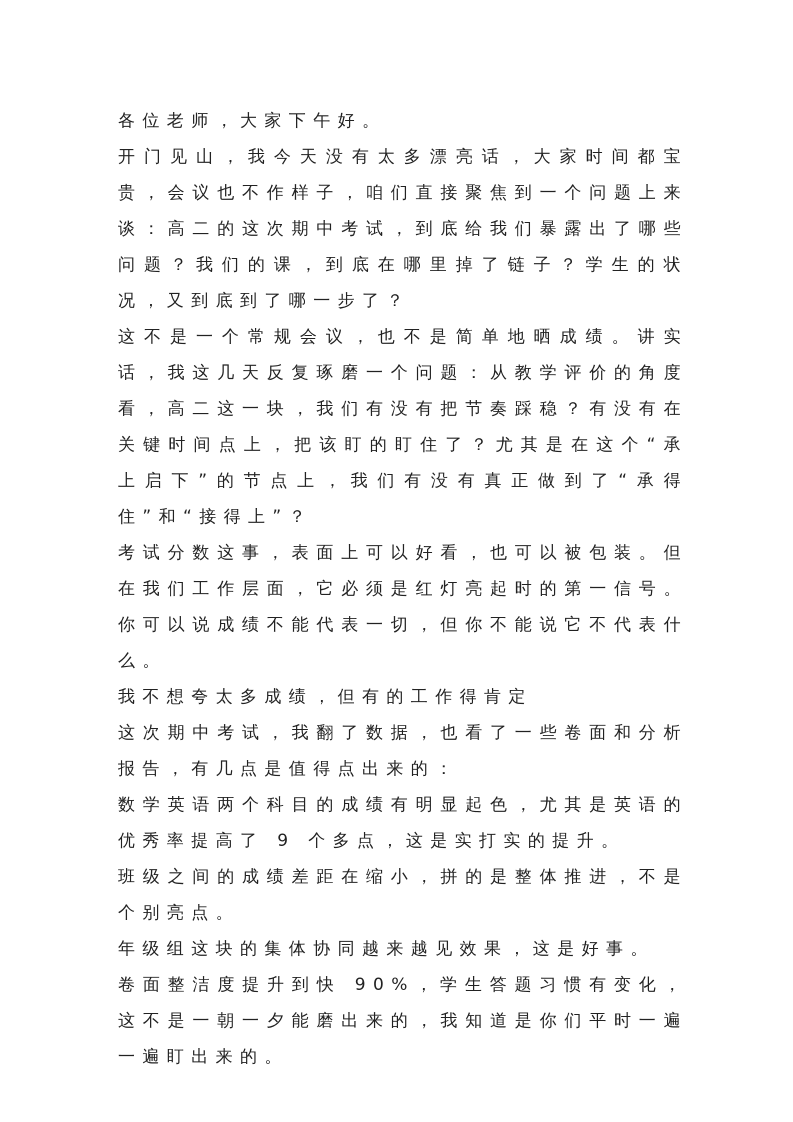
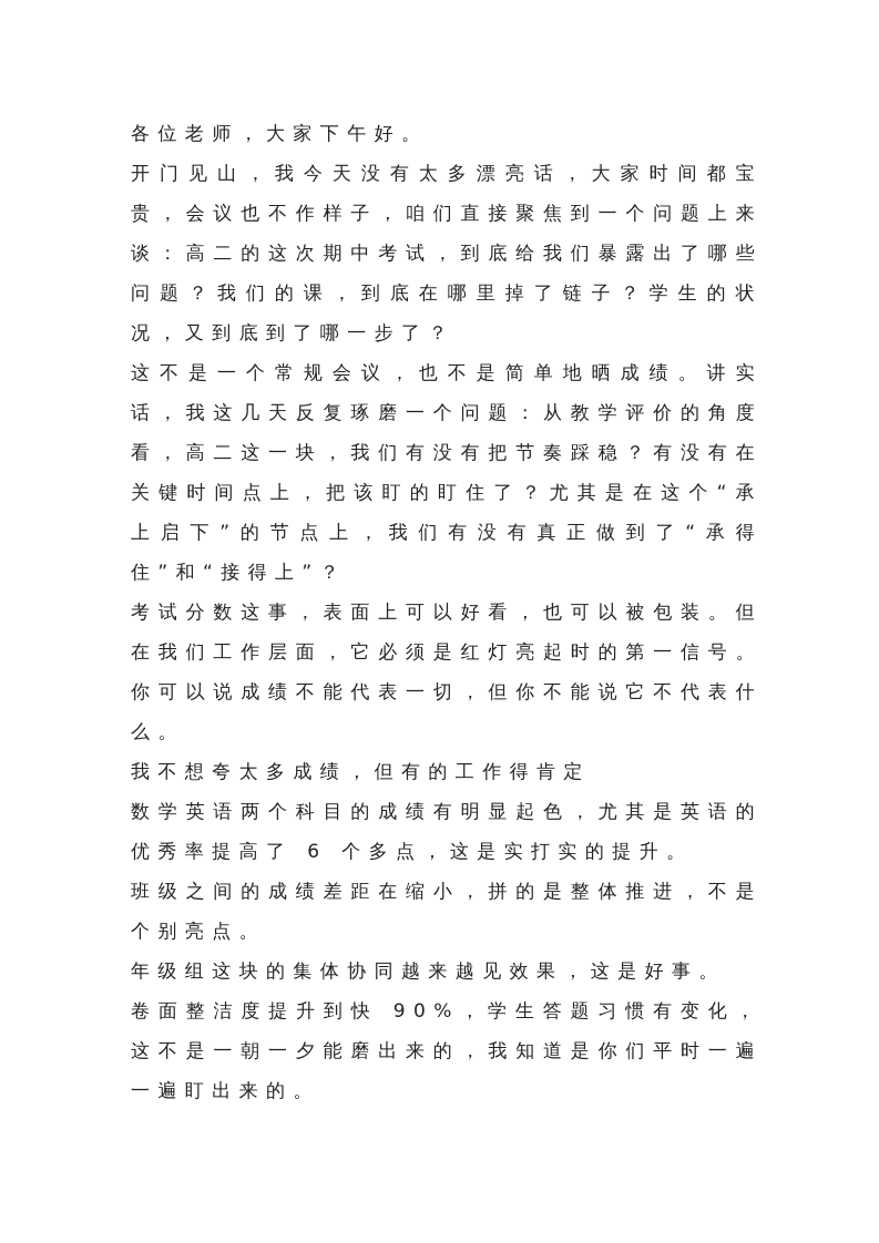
  各位老师，大家下午好。
  开门见山，我今天没有太多漂亮话，大家时间都宝贵，会议也不作样子，咱们直接聚焦到一个问题上来谈：高二的这次期中考试，到底给我们暴露出了哪些问题？我们的课，到底在哪里掉了链子？学生的状况，又到底到了哪一步了？
  这不是一个常规会议，也不是简单地晒成绩。讲实话，我这几天反复琢磨一个问题：从教学评价的角度看，高二这一块，我们有没有把节奏踩稳？有没有在关键时间点上，把该盯的盯住了？尤其是在这个“承上启下”的节点上，我们有没有真正做到了“承得住”和“接得上”？
  考试分数这事，表面上可以好看，也可以被包装。但在我们工作层面，它必须是红灯亮起时的第一信号。你可以说成绩不能代表一切，但你不能说它不代表什么。
  我不想夸太多成绩，但有的工作得肯定
- 这次期中考试，我翻了数据，也看了一些卷面和分析报告，有几点是值得点出来的：
- 数学英语两个科目的成绩有明显起色，尤其是英语的优秀率提高了 9 个多点，这是实打实的提升。
+ 数学英语两个科目的成绩有明显起色，尤其是英语的优秀率提高了 6 个多点，这是实打实的提升。
  班级之间的成绩差距在缩小，拼的是整体推进，不是个别亮点。
  年级组这块的集体协同越来越见效果，这是好事。
  卷面整洁度提升到快 90%，学生答题习惯有变化，这不是一朝一夕能磨出来的，我知道是你们平时一遍一遍盯出来的。
